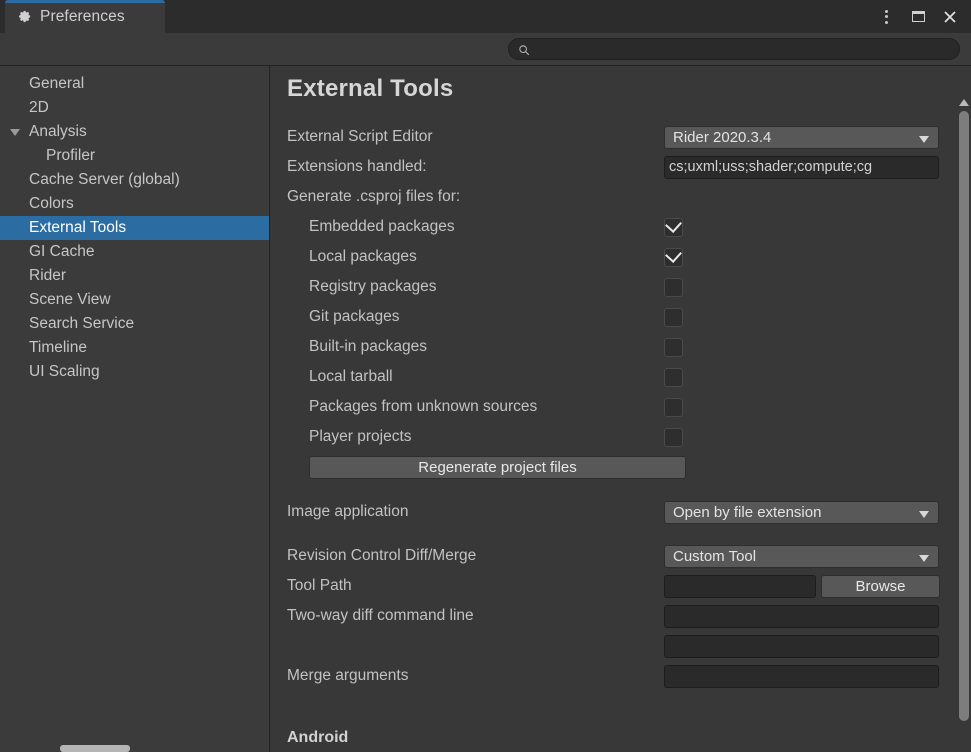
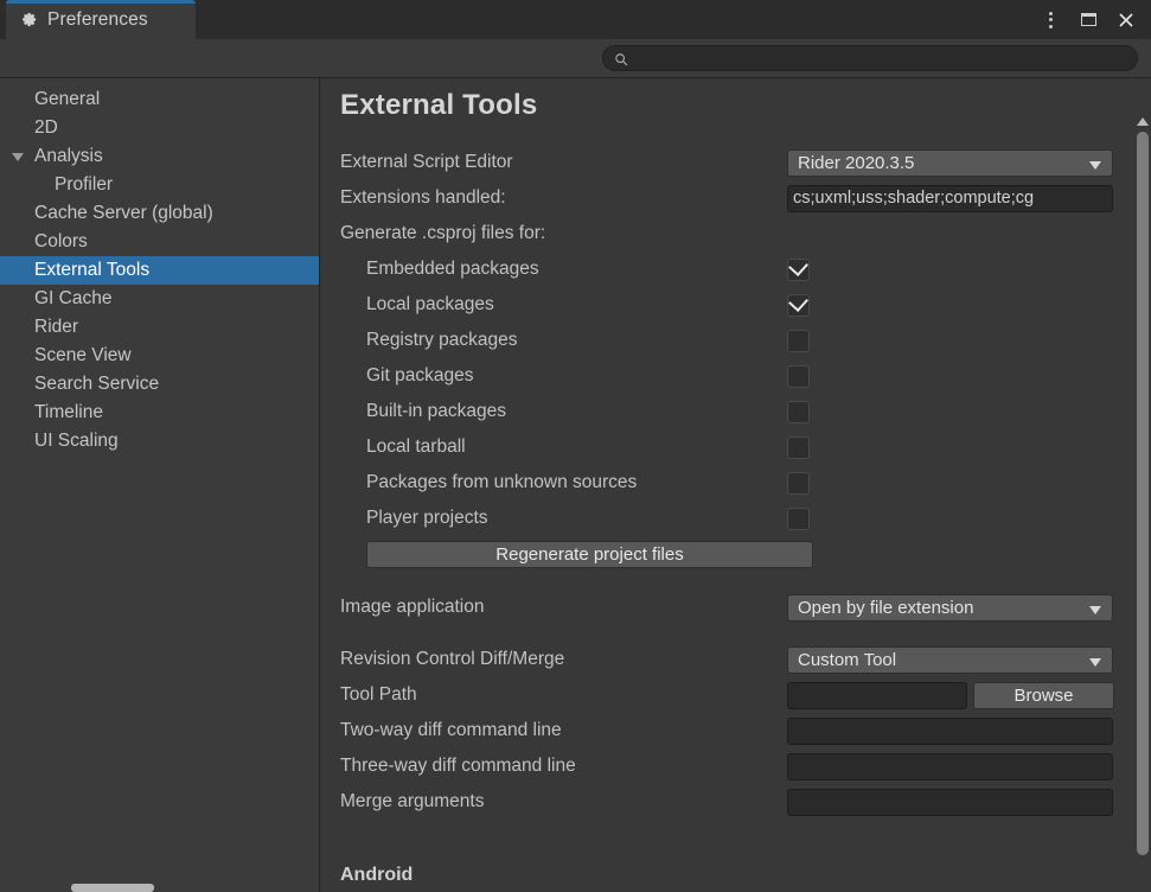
  Preferences
  General
  2D
  Analysis
  Profiler
  Cache Server (global)
  Colors
  External Tools
  GI Cache
  Rider
  Scene View
  Search Service
  Timeline
  UI Scaling
  External Tools
  External Script Editor
- Rider 2020.3.4
+ Rider 2020.3.5
  Extensions handled:
  cs;uxml;uss;shader;compute;cg
  Generate .csproj files for:
  Embedded packages
  Local packages
  Registry packages
  Git packages
  Built-in packages
  Local tarball
  Packages from unknown sources
  Player projects
  Regenerate project files
  Image application
  Open by file extension
  Revision Control Diff/Merge
  Custom Tool
  Tool Path
  Browse
  Two-way diff command line
+ Three-way diff command line
  Merge arguments
  Android
